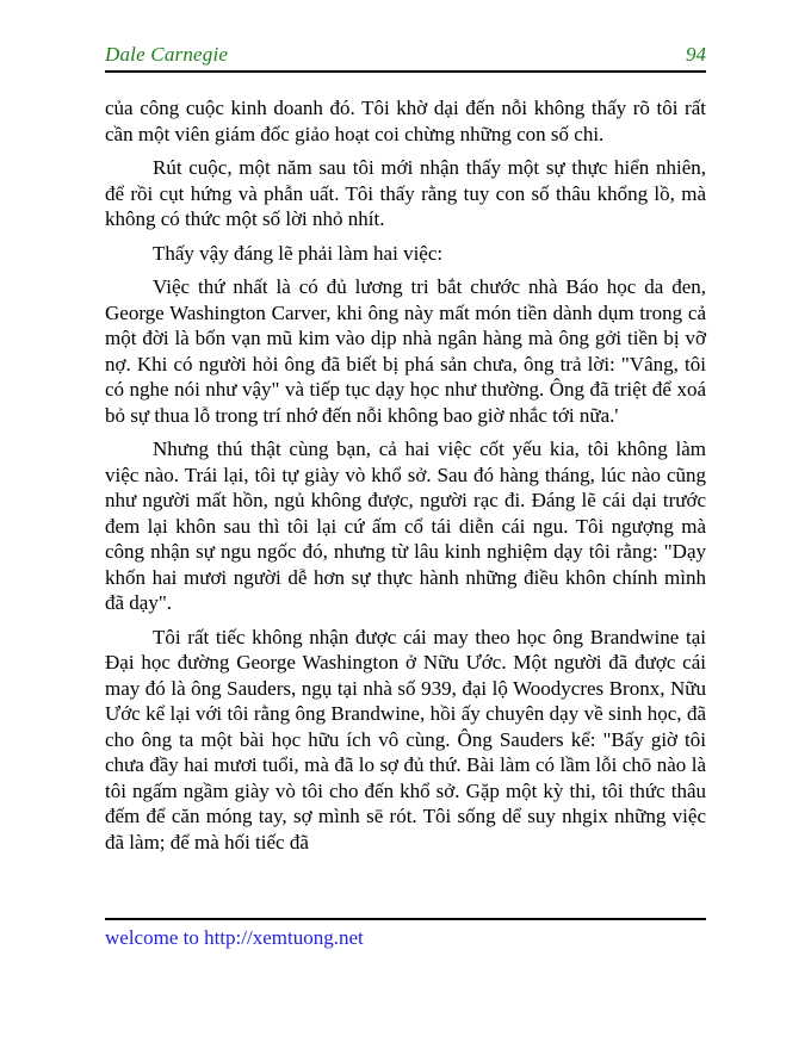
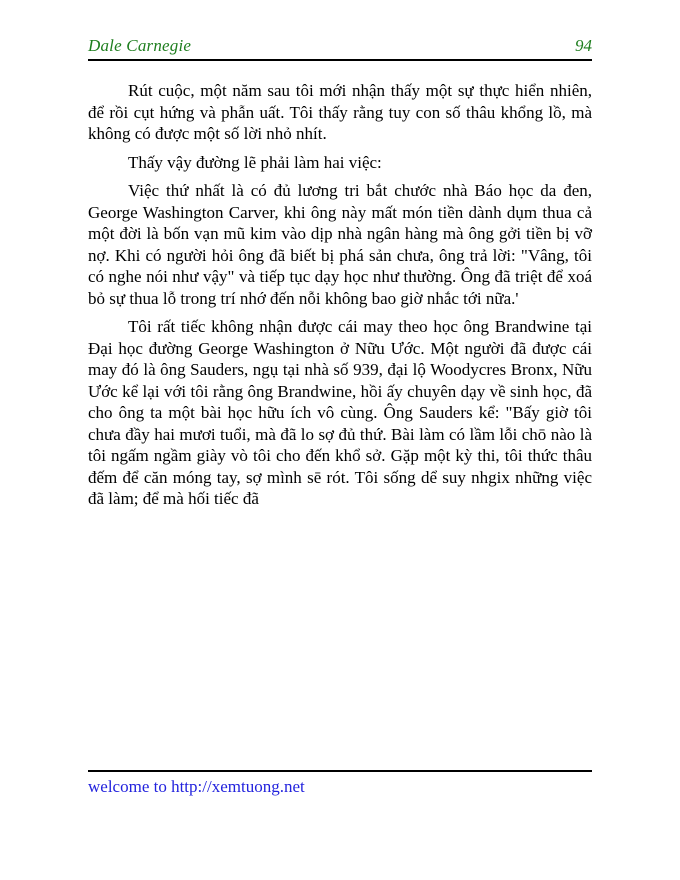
  Dale Carnegie
  94
- của công cuộc kinh doanh đó. Tôi khờ dại đến nỗi không thấy rõ tôi rất cần một viên giám đốc giảo hoạt coi chừng những con số chi.
- Rút cuộc, một năm sau tôi mới nhận thấy một sự thực hiển nhiên, để rồi cụt hứng và phẫn uất. Tôi thấy rằng tuy con số thâu khổng lồ, mà không có thức một số lời nhỏ nhít.
+ Rút cuộc, một năm sau tôi mới nhận thấy một sự thực hiển nhiên, để rồi cụt hứng và phẫn uất. Tôi thấy rằng tuy con số thâu khổng lồ, mà không có được một số lời nhỏ nhít.
- Thấy vậy đáng lẽ phải làm hai việc:
+ Thấy vậy đường lẽ phải làm hai việc:
- Việc thứ nhất là có đủ lương tri bắt chước nhà Báo học da đen, George Washington Carver, khi ông này mất món tiền dành dụm trong cả một đời là bốn vạn mũ kim vào dịp nhà ngân hàng mà ông gởi tiền bị vỡ nợ. Khi có người hỏi ông đã biết bị phá sản chưa, ông trả lời: "Vâng, tôi có nghe nói như vậy" và tiếp tục dạy học như thường. Ông đã triệt để xoá bỏ sự thua lỗ trong trí nhớ đến nỗi không bao giờ nhắc tới nữa.'
+ Việc thứ nhất là có đủ lương tri bắt chước nhà Báo học da đen, George Washington Carver, khi ông này mất món tiền dành dụm thua cả một đời là bốn vạn mũ kim vào dịp nhà ngân hàng mà ông gởi tiền bị vỡ nợ. Khi có người hỏi ông đã biết bị phá sản chưa, ông trả lời: "Vâng, tôi có nghe nói như vậy" và tiếp tục dạy học như thường. Ông đã triệt để xoá bỏ sự thua lỗ trong trí nhớ đến nỗi không bao giờ nhắc tới nữa.'
- Nhưng thú thật cùng bạn, cả hai việc cốt yếu kia, tôi không làm việc nào. Trái lại, tôi tự giày vò khổ sở. Sau đó hàng tháng, lúc nào cũng như người mất hồn, ngủ không được, người rạc đi. Đáng lẽ cái dại trước đem lại khôn sau thì tôi lại cứ ấm cổ tái diễn cái ngu. Tôi ngượng mà công nhận sự ngu ngốc đó, nhưng từ lâu kinh nghiệm dạy tôi rằng: "Dạy khốn hai mươi người dễ hơn sự thực hành những điều khôn chính mình đã dạy".
  Tôi rất tiếc không nhận được cái may theo học ông Brandwine tại Đại học đường George Washington ở Nữu Ước. Một người đã được cái may đó là ông Sauders, ngụ tại nhà số 939, đại lộ Woodycres Bronx, Nữu Ước kể lại với tôi rằng ông Brandwine, hồi ấy chuyên dạy về sinh học, đã cho ông ta một bài học hữu ích vô cùng. Ông Sauders kể: "Bấy giờ tôi chưa đầy hai mươi tuổi, mà đã lo sợ đủ thứ. Bài làm có lầm lỗi chō nào là tôi ngấm ngầm giày vò tôi cho đến khổ sở. Gặp một kỳ thi, tôi thức thâu đếm để căn móng tay, sợ mình sē rót. Tôi sống dể suy nhgix những việc đã làm; để mà hối tiếc đã
  welcome to http://xemtuong.net
